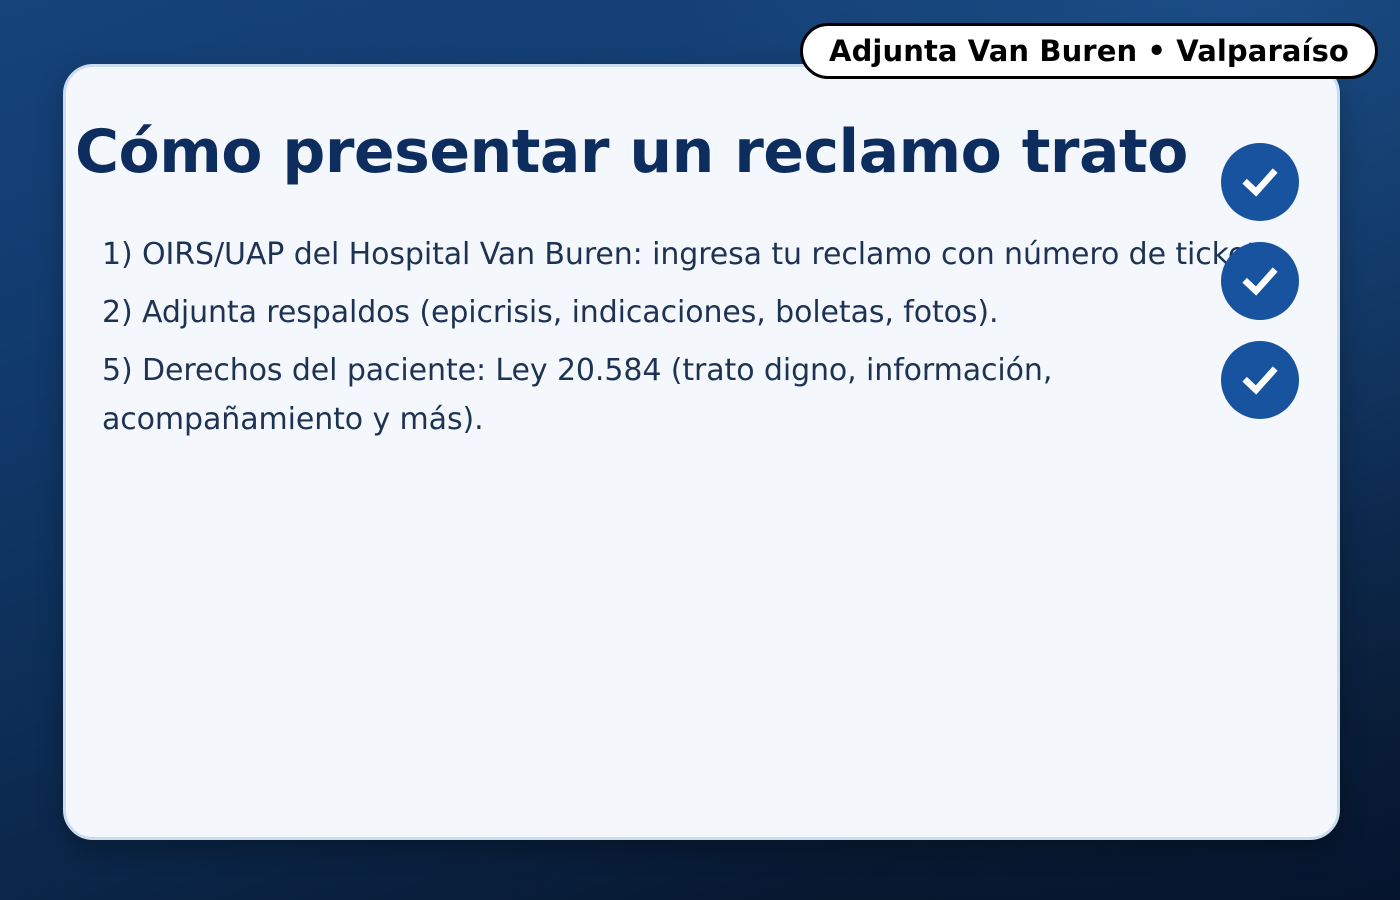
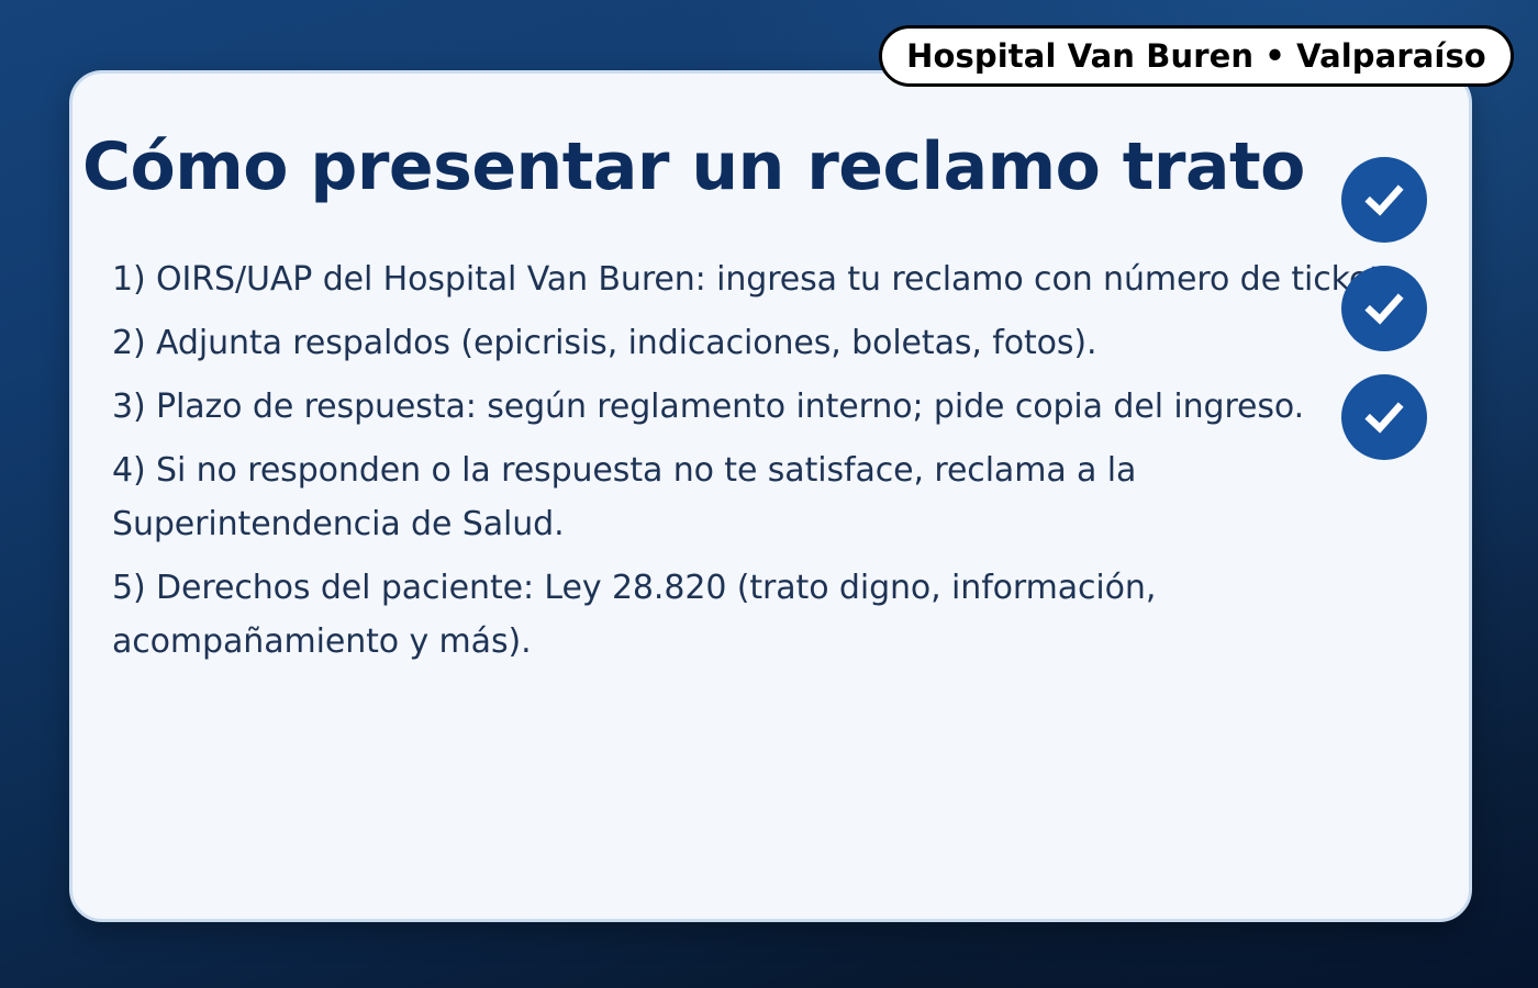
- Adjunta Van Buren • Valparaíso
+ Hospital Van Buren • Valparaíso
  Cómo presentar un reclamo trato
  1) OIRS/UAP del Hospital Van Buren: ingresa tu reclamo con número de tick
  2) Adjunta respaldos (epicrisis, indicaciones, boletas, fotos).
+ 3) Plazo de respuesta: según reglamento interno; pide copia del ingreso.
+ 4) Si no responden o la respuesta no te satisface, reclama a la Superintendencia de Salud.
- 5) Derechos del paciente: Ley 20.584 (trato digno, información, acompañamiento y más).
+ 5) Derechos del paciente: Ley 28.820 (trato digno, información, acompañamiento y más).
